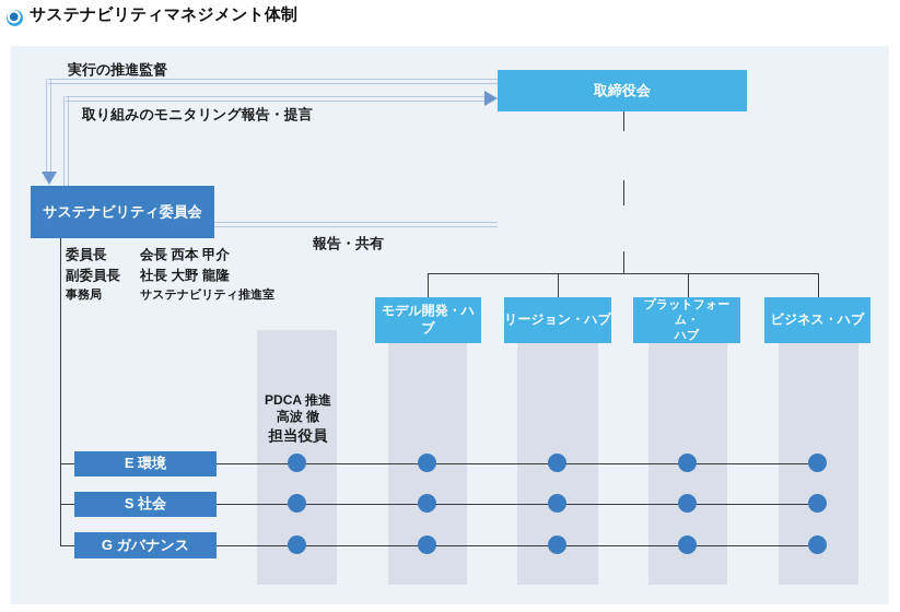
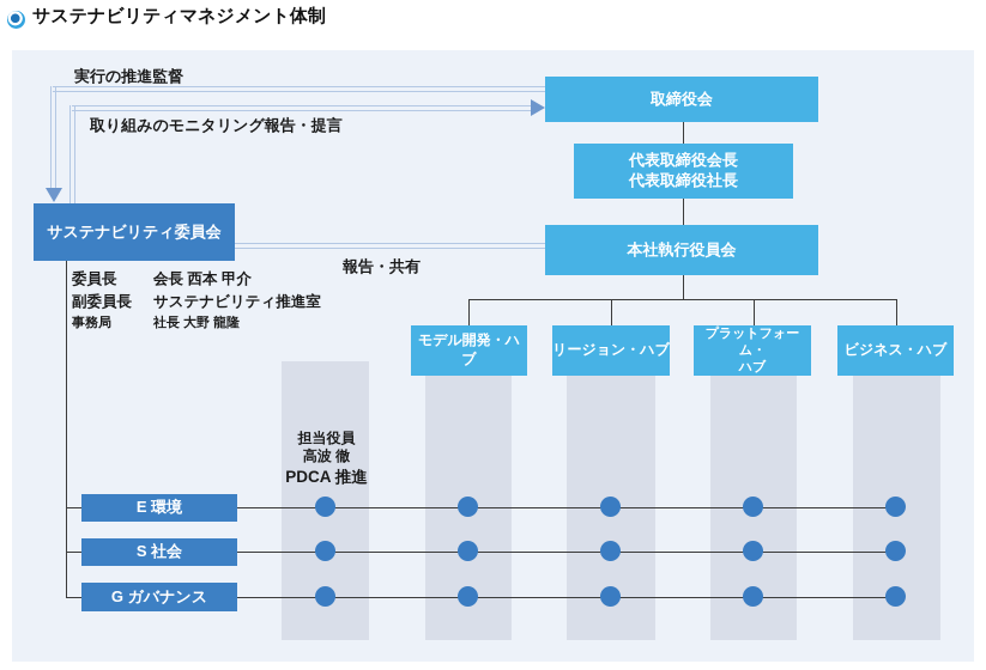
  サステナビリティマネジメント体制
  取締役会
+ 代表取締役会長
+ 代表取締役社長
+ 本社執行役員会
  サステナビリティ委員会
  モデル開発・ハブ
  リージョン・ハブ
  プラットフォーム・
  ハブ
  ビジネス・ハブ
  E 環境
  S 社会
  G ガバナンス
  実行の推進監督
  取り組みのモニタリング報告・提言
  報告・共有
  委員長
  会長 西本 甲介
  副委員長
- 社長 大野 龍隆
+ サステナビリティ推進室
  事務局
- サステナビリティ推進室
+ 社長 大野 龍隆
- PDCA 推進
+ 担当役員
  高波 徹
- 担当役員
+ PDCA 推進
